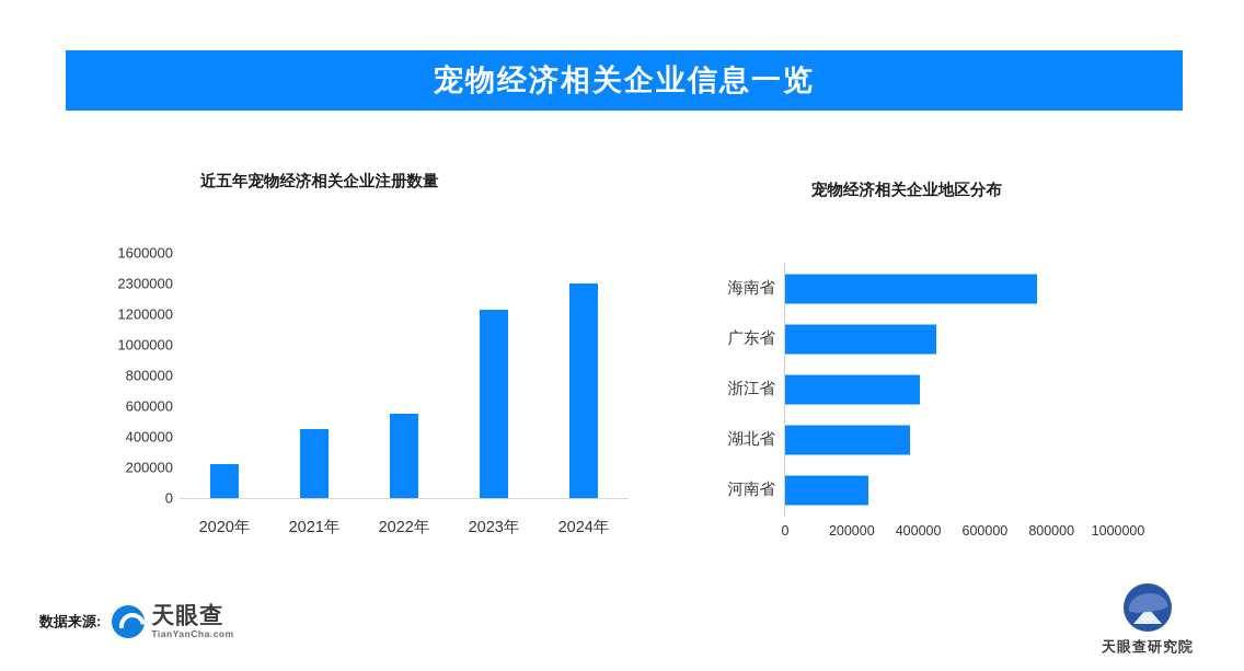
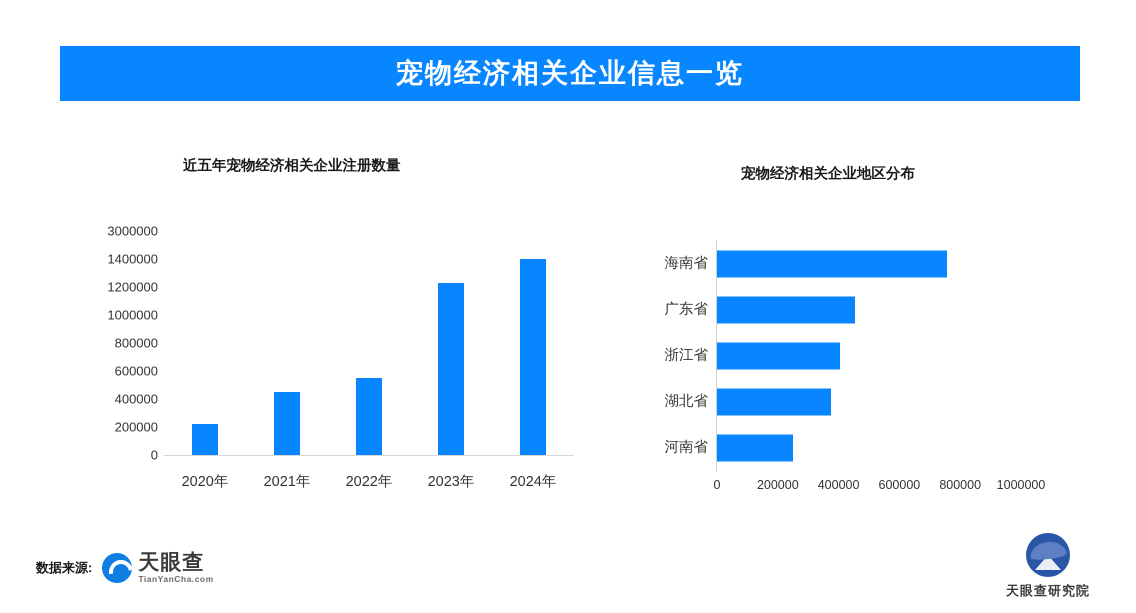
  宠物经济相关企业信息一览
  近五年宠物经济相关企业注册数量
  宠物经济相关企业地区分布
  0
  200000
  400000
  600000
  800000
  1000000
  1200000
- 2300000
+ 1400000
- 1600000
+ 3000000
  2020年
  2021年
  2022年
  2023年
  2024年
  海南省
  广东省
  浙江省
  湖北省
  河南省
  0
  200000
  400000
  600000
  800000
  1000000
  数据来源:
  天眼查
  TianYanCha.com
  天眼查研究院
